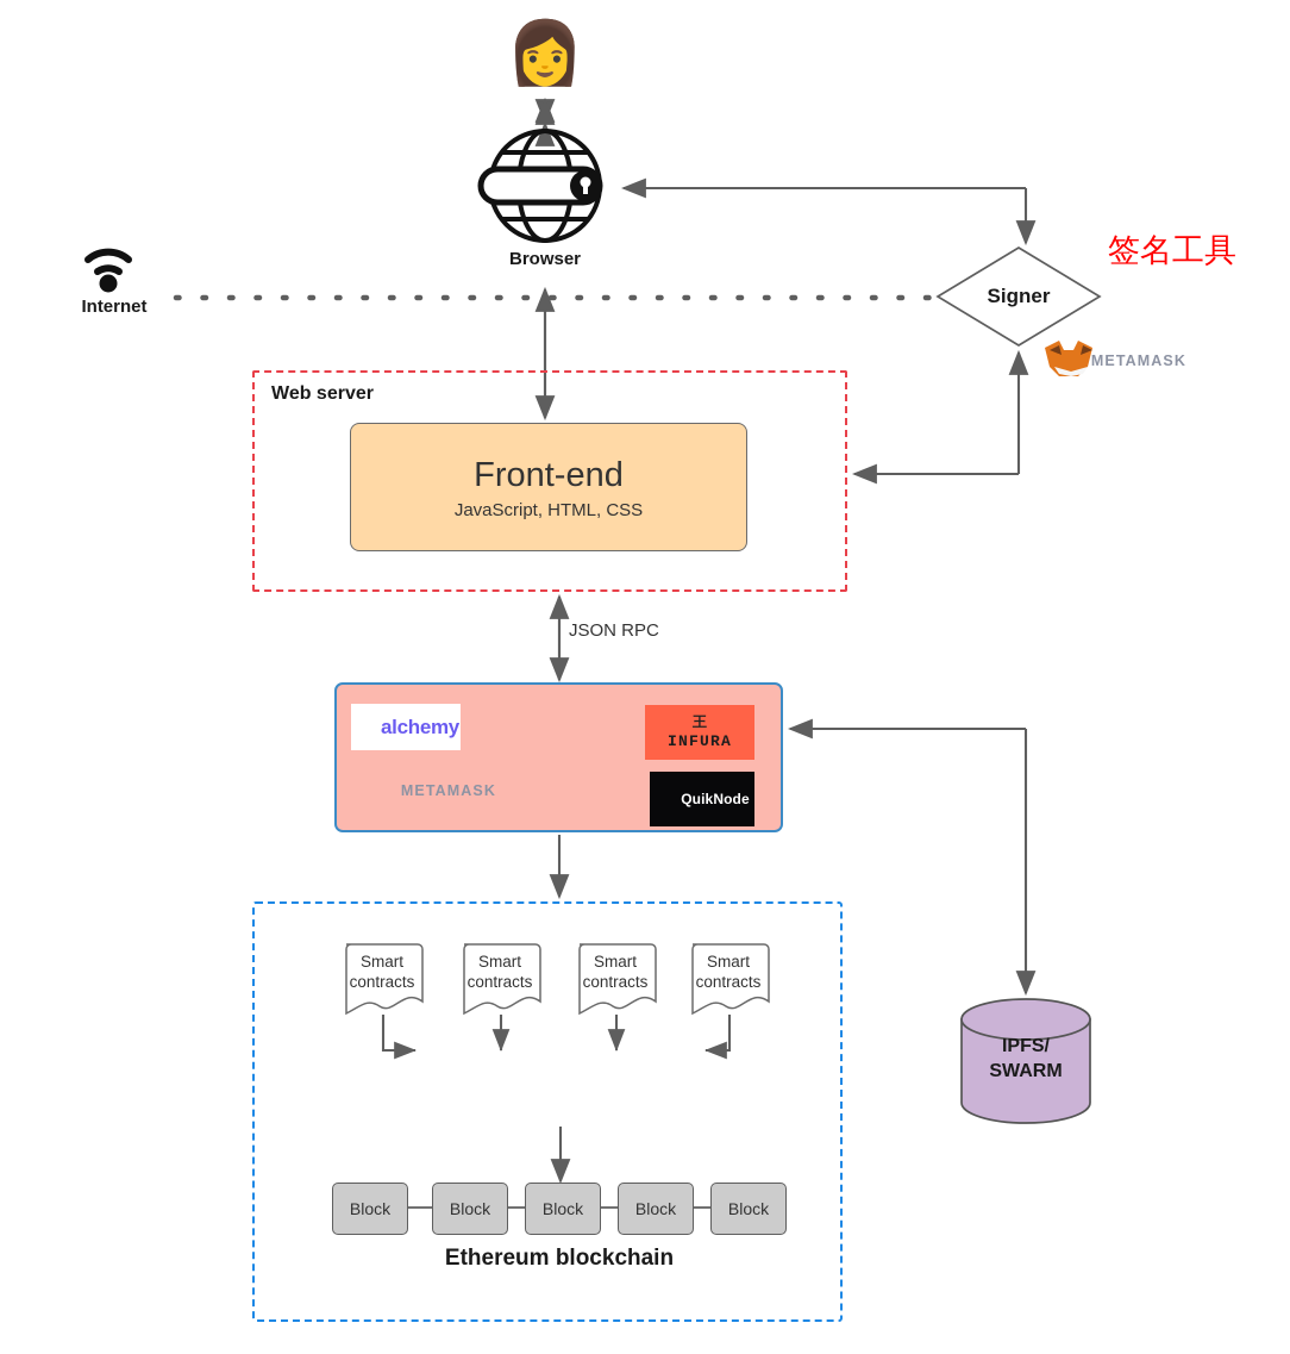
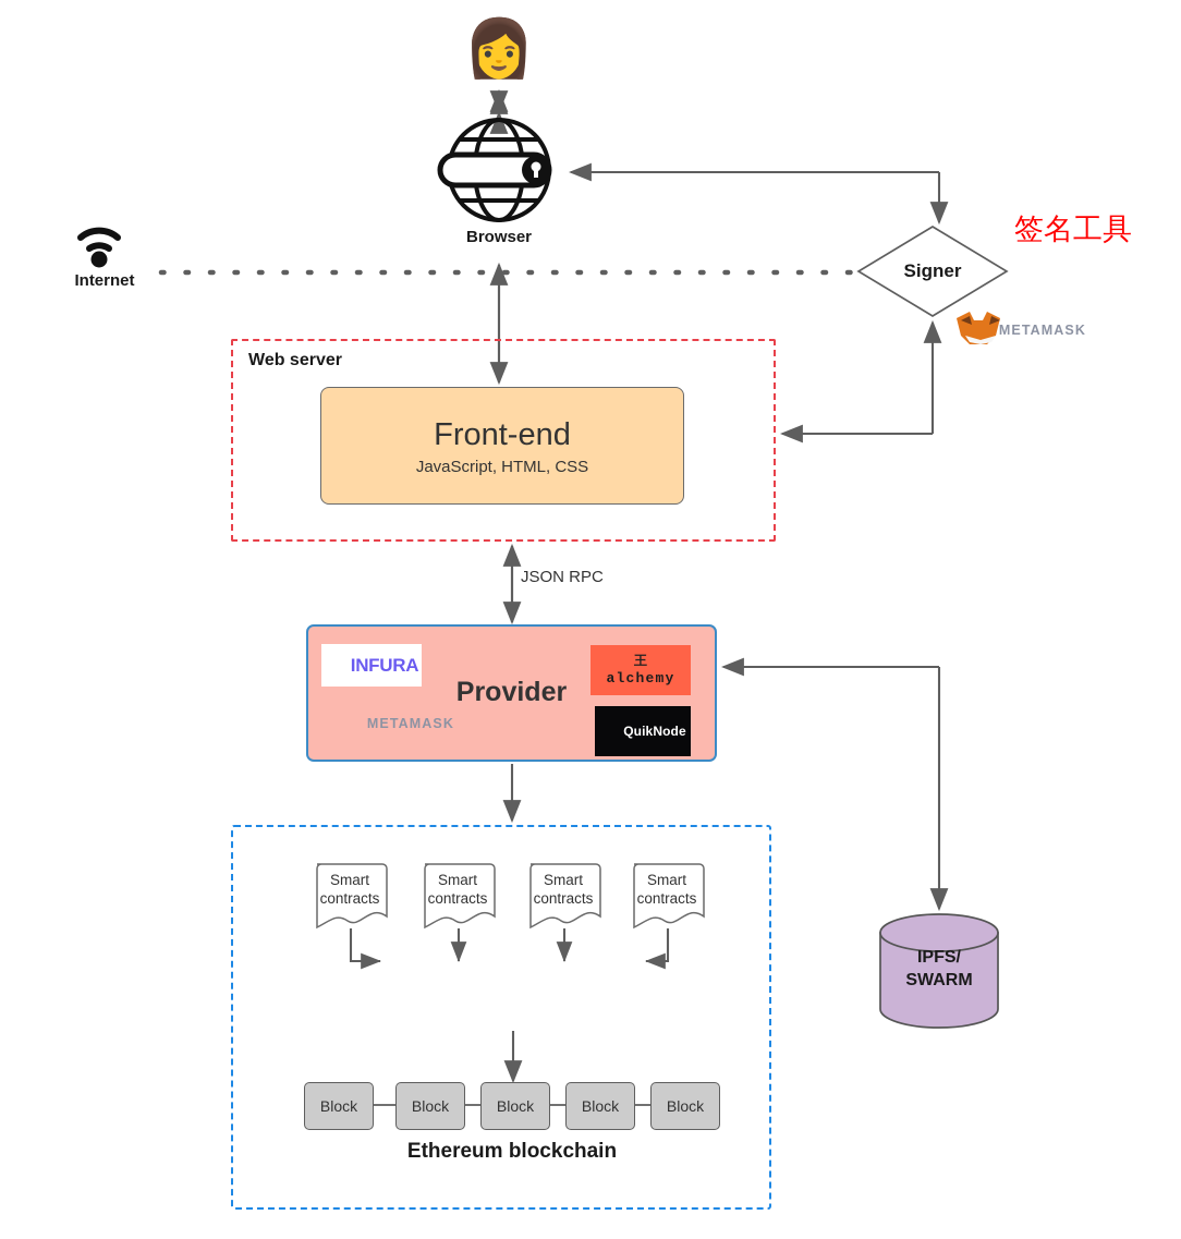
  👩
  Browser
  Internet
  Signer
  签名工具
  METAMASK
  Web server
  Front-end
  JavaScript, HTML, CSS
  JSON RPC
+ Provider
- alchemy
+ INFURA
  METAMASK
  王
- INFURA
+ alchemy
  QuikNode
  Smart
  contracts
  Smart
  contracts
  Smart
  contracts
  Smart
  contracts
  Block
  Block
  Block
  Block
  Block
  Ethereum blockchain
  IPFS/
  SWARM
